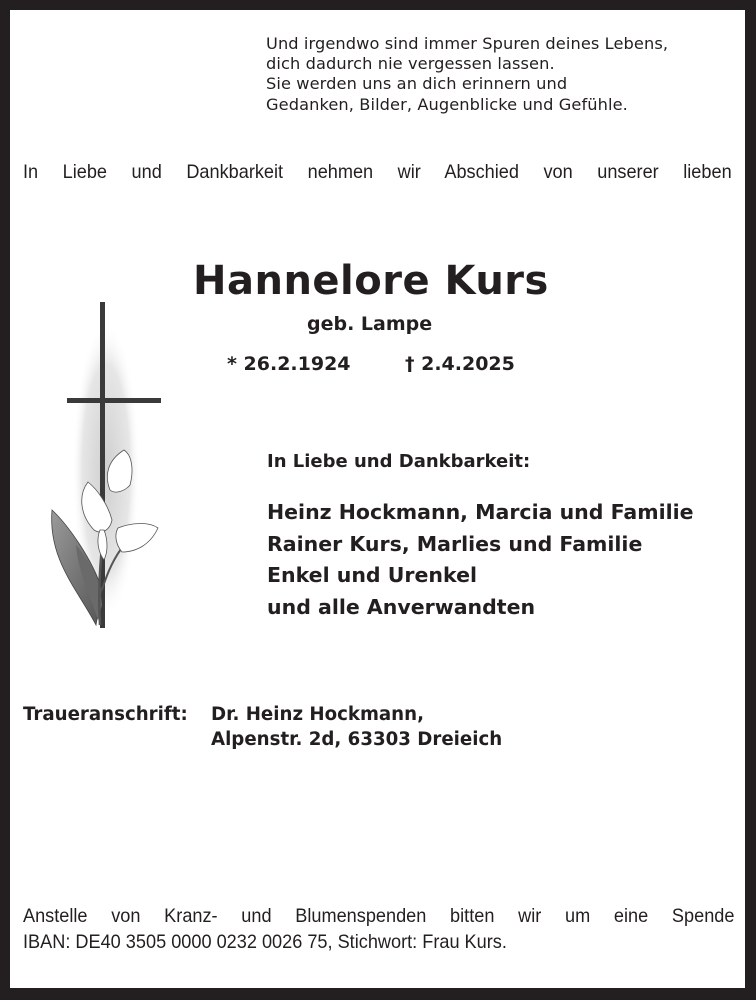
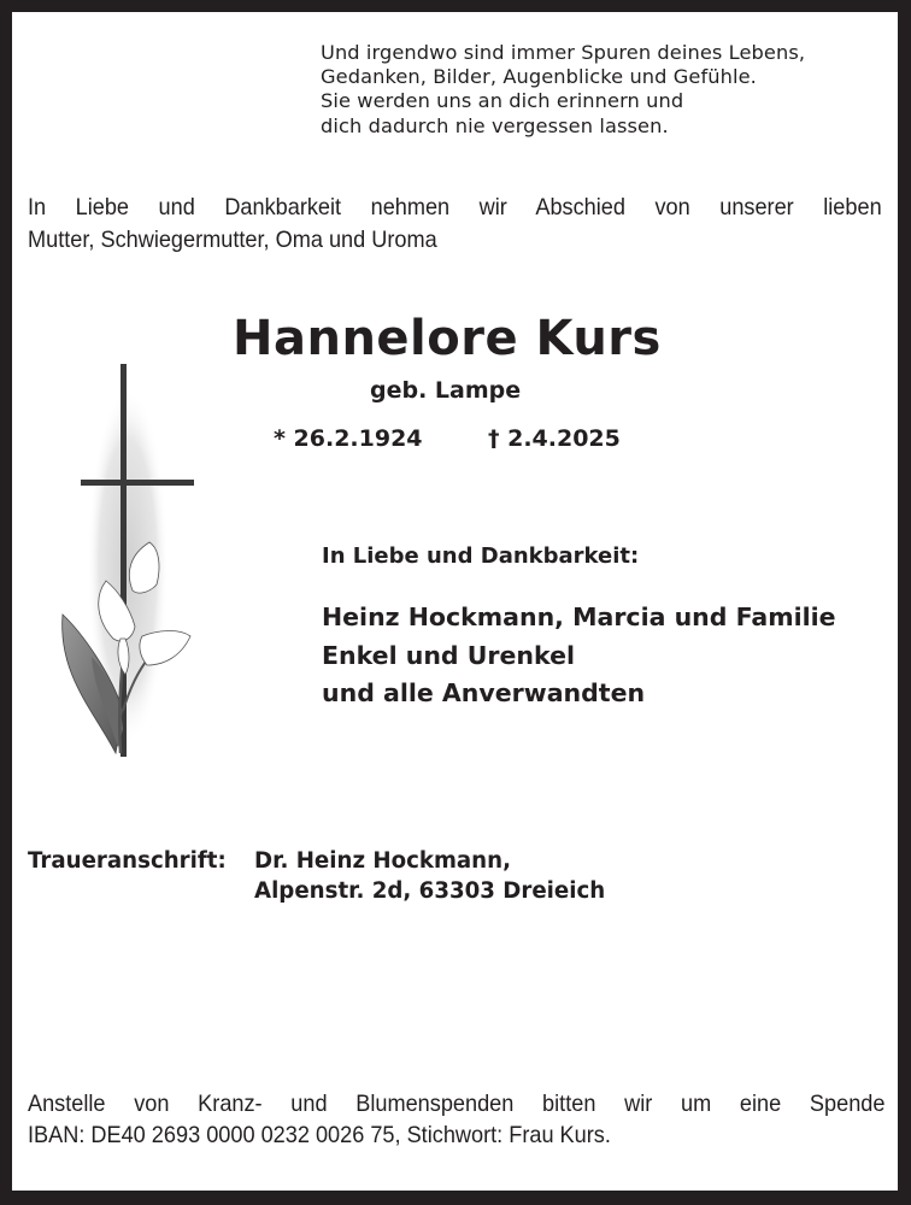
  Und irgendwo sind immer Spuren deines Lebens,
- dich dadurch nie vergessen lassen.
+ Gedanken, Bilder, Augenblicke und Gefühle.
  Sie werden uns an dich erinnern und
- Gedanken, Bilder, Augenblicke und Gefühle.
+ dich dadurch nie vergessen lassen.
  In Liebe und Dankbarkeit nehmen wir Abschied von unserer lieben
+ Mutter, Schwiegermutter, Oma und Uroma
  Hannelore Kurs
  geb. Lampe
  * 26.2.1924 † 2.4.2025
  In Liebe und Dankbarkeit:
  Heinz Hockmann, Marcia und Familie
- Rainer Kurs, Marlies und Familie
  Enkel und Urenkel
  und alle Anverwandten
  Traueranschrift:
  Dr. Heinz Hockmann,
  Alpenstr. 2d, 63303 Dreieich
  Anstelle von Kranz- und Blumenspenden bitten wir um eine Spende
- IBAN: DE40 3505 0000 0232 0026 75, Stichwort: Frau Kurs.
+ IBAN: DE40 2693 0000 0232 0026 75, Stichwort: Frau Kurs.
